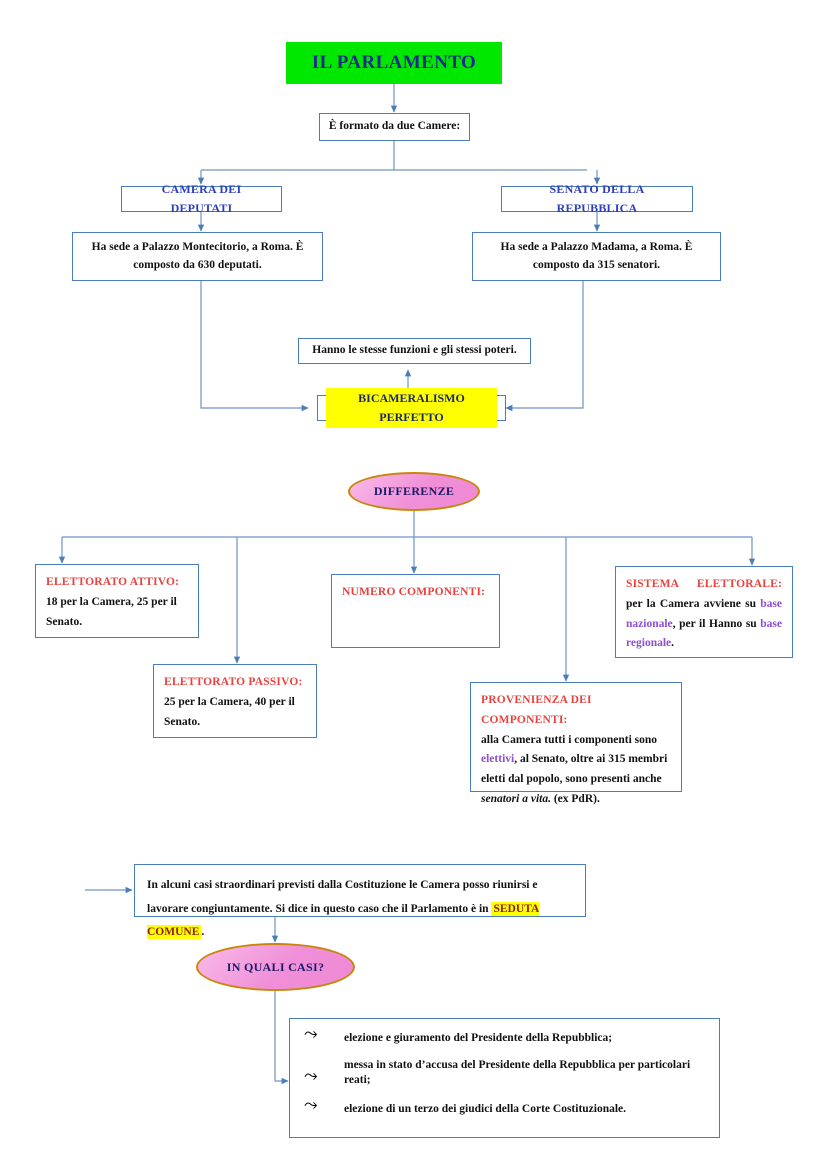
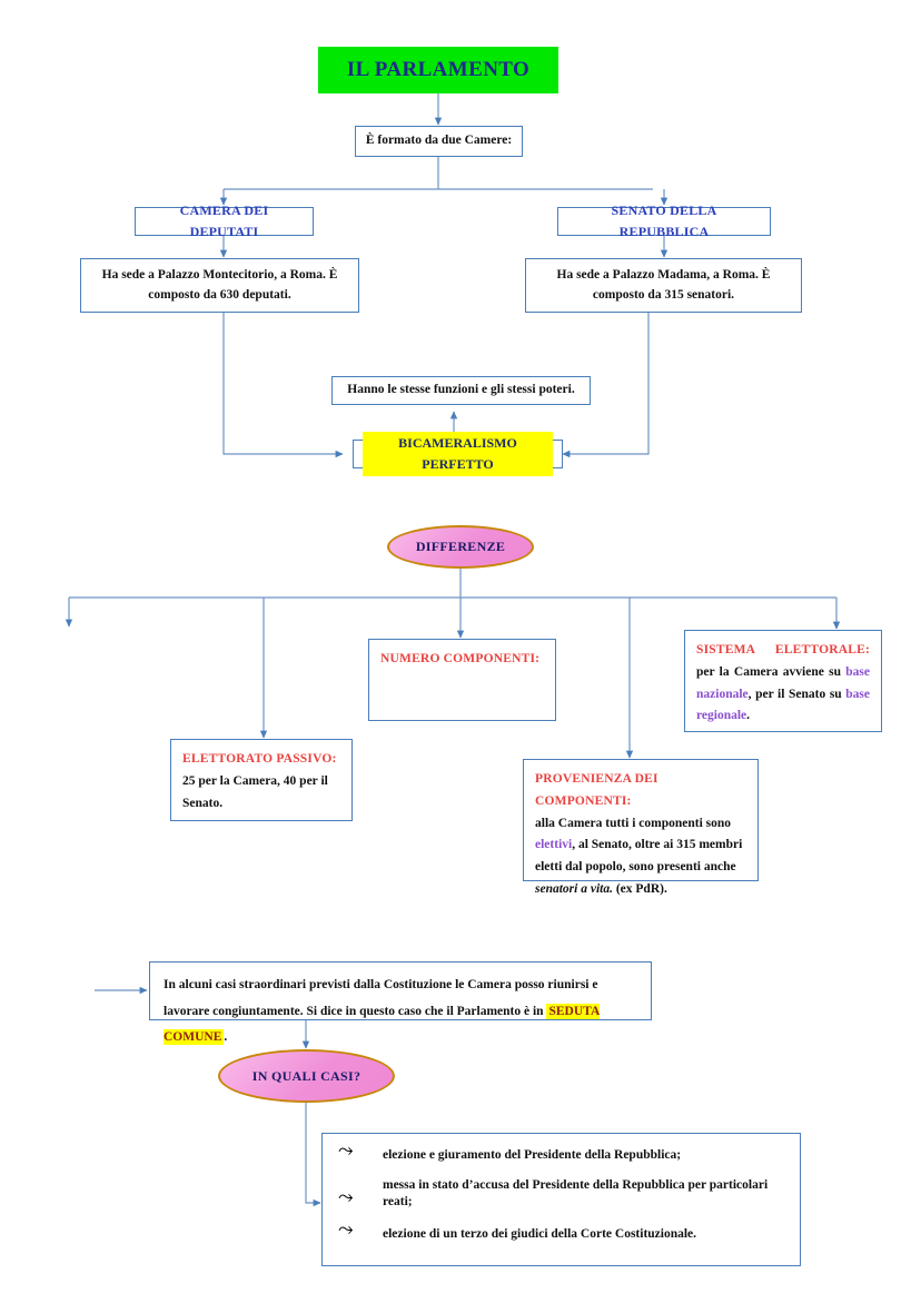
  IL PARLAMENTO
  È formato da due Camere:
  CAMERA DEI DEPUTATI
  SENATO DELLA REPUBBLICA
  Ha sede a Palazzo Montecitorio, a Roma. È composto da 630 deputati.
  Ha sede a Palazzo Madama, a Roma. È composto da 315 senatori.
  Hanno le stesse funzioni e gli stessi poteri.
  BICAMERALISMO PERFETTO
  DIFFERENZE
- ELETTORATO ATTIVO:
- 18 per la Camera, 25 per il Senato.
  ELETTORATO PASSIVO:
  25 per la Camera, 40 per il Senato.
  NUMERO COMPONENTI:
- SISTEMA ELETTORALE: per la Camera avviene su base nazionale, per il Hanno su base regionale.
+ SISTEMA ELETTORALE: per la Camera avviene su base nazionale, per il Senato su base regionale.
  PROVENIENZA DEI COMPONENTI:
  alla Camera tutti i componenti sono elettivi, al Senato, oltre ai 315 membri eletti dal popolo, sono presenti anche senatori a vita. (ex PdR).
  In alcuni casi straordinari previsti dalla Costituzione le Camera posso riunirsi e lavorare congiuntamente. Si dice in questo caso che il Parlamento è in SEDUTA COMUNE .
  IN QUALI CASI?
  ⤳
  elezione e giuramento del Presidente della Repubblica;
  ⤳
  messa in stato d’accusa del Presidente della Repubblica per particolari reati;
  ⤳
  elezione di un terzo dei giudici della Corte Costituzionale.
